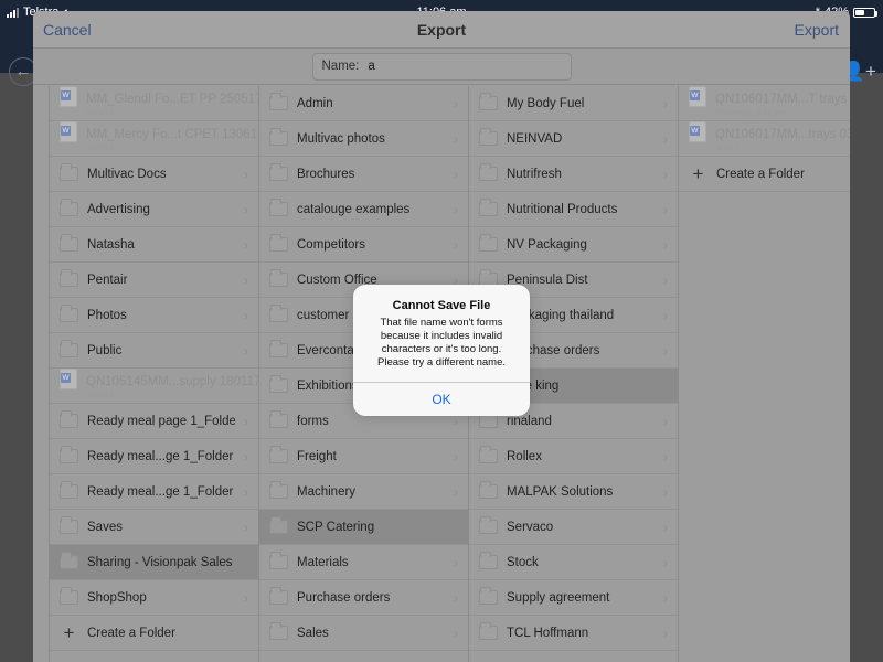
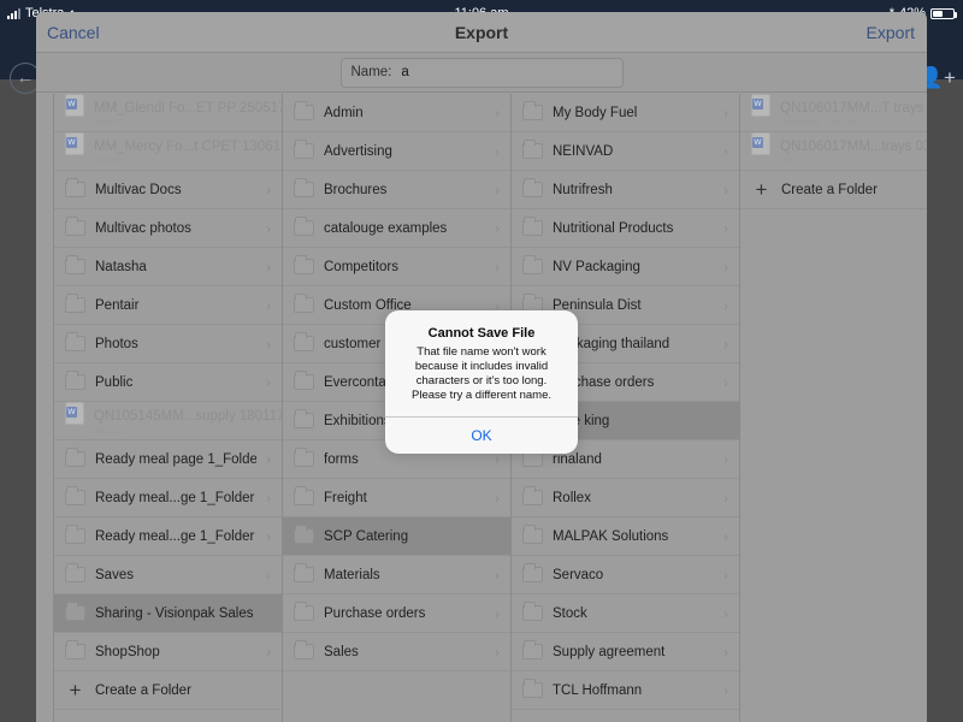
  ←
  👤+
  Cancel
  Export
  Export
  Name:
  a
  Multivac Docs
- Advertising
+ Multivac photos
  Natasha
  Pentair
  Photos
  Public
  Ready meal page 1_Folde
  Ready meal...ge 1_Folder
  Ready meal...ge 1_Folder
  Saves
  Sharing - Visionpak Sales
  ShopShop
  +
  Create a Folder
  Admin
- Multivac photos
+ Advertising
  Brochures
  catalouge examples
  Competitors
  Custom Office
  ›
  Everconta
  Exhibition
  forms
  ›
  Freight
- Machinery
  SCP Catering
  Materials
  Purchase orders
  Sales
  My Body Fuel
  NEINVAD
  Nutrifresh
  Nutritional Products
  NV Packaging
  Peninsula Dist
  kaging thailand
  hase orders
  rinaland
  Rollex
  MALPAK Solutions
  Servaco
  Stock
  Supply agreement
  TCL Hoffmann
  +
  Create a Folder
  Cannot Save File
- That file name won't forms because it includes invalid characters or it's too long. Please try a different name.
+ That file name won't work because it includes invalid characters or it's too long. Please try a different name.
  OK
